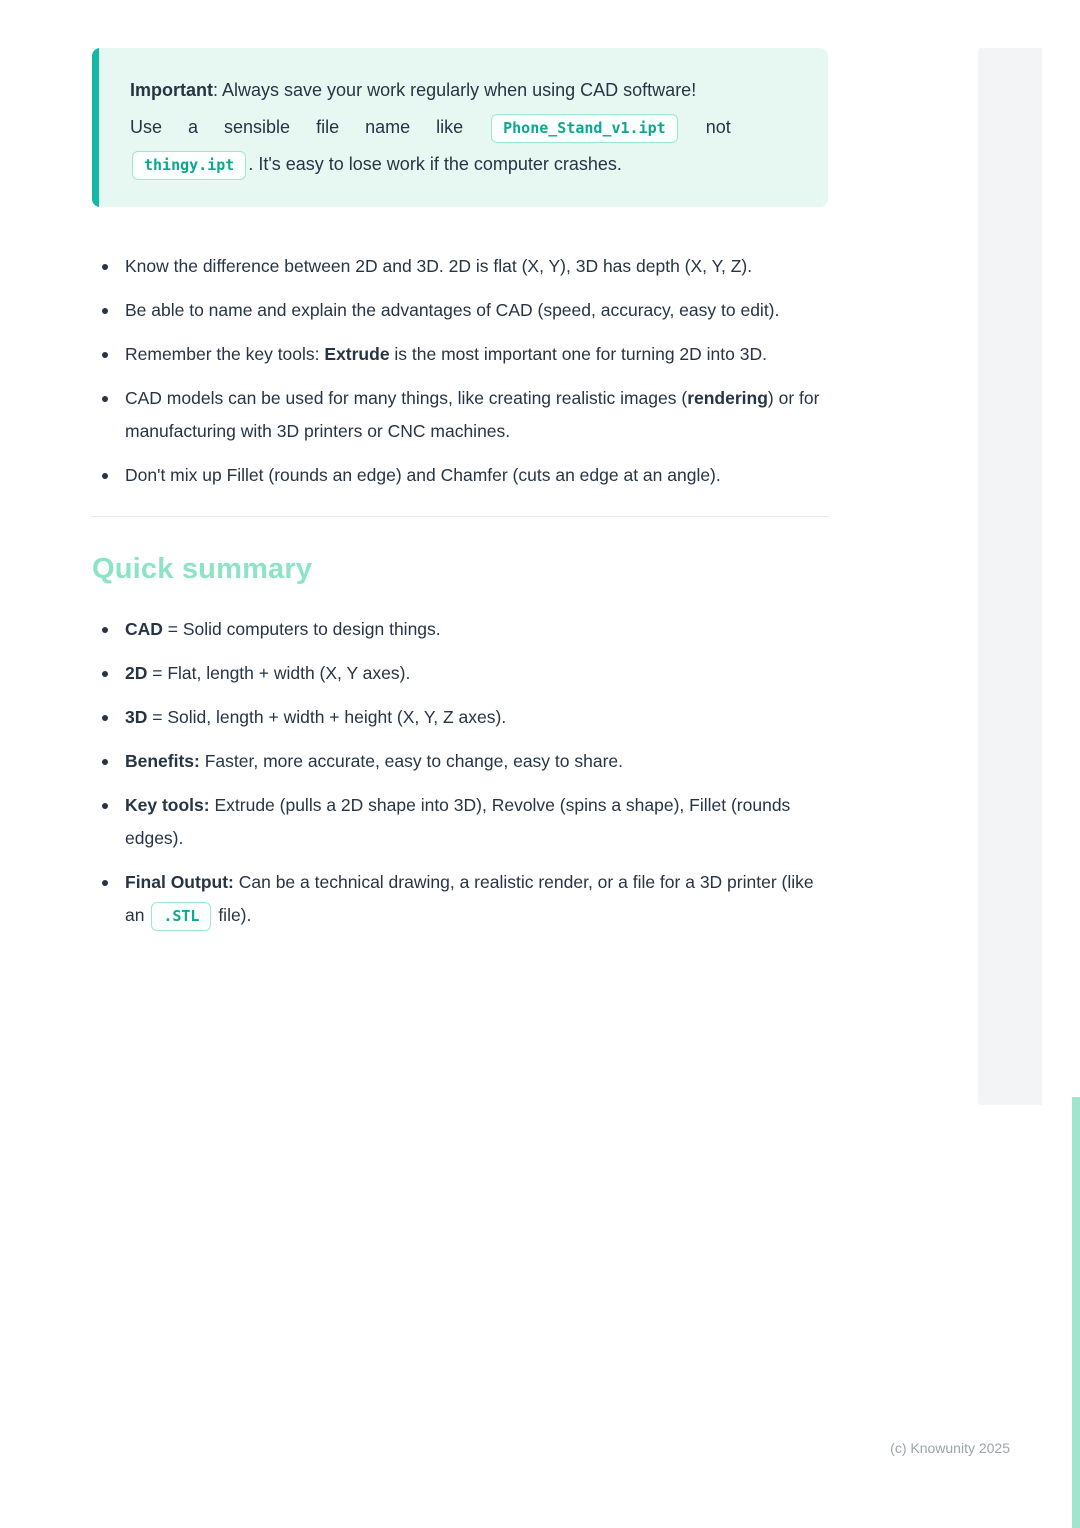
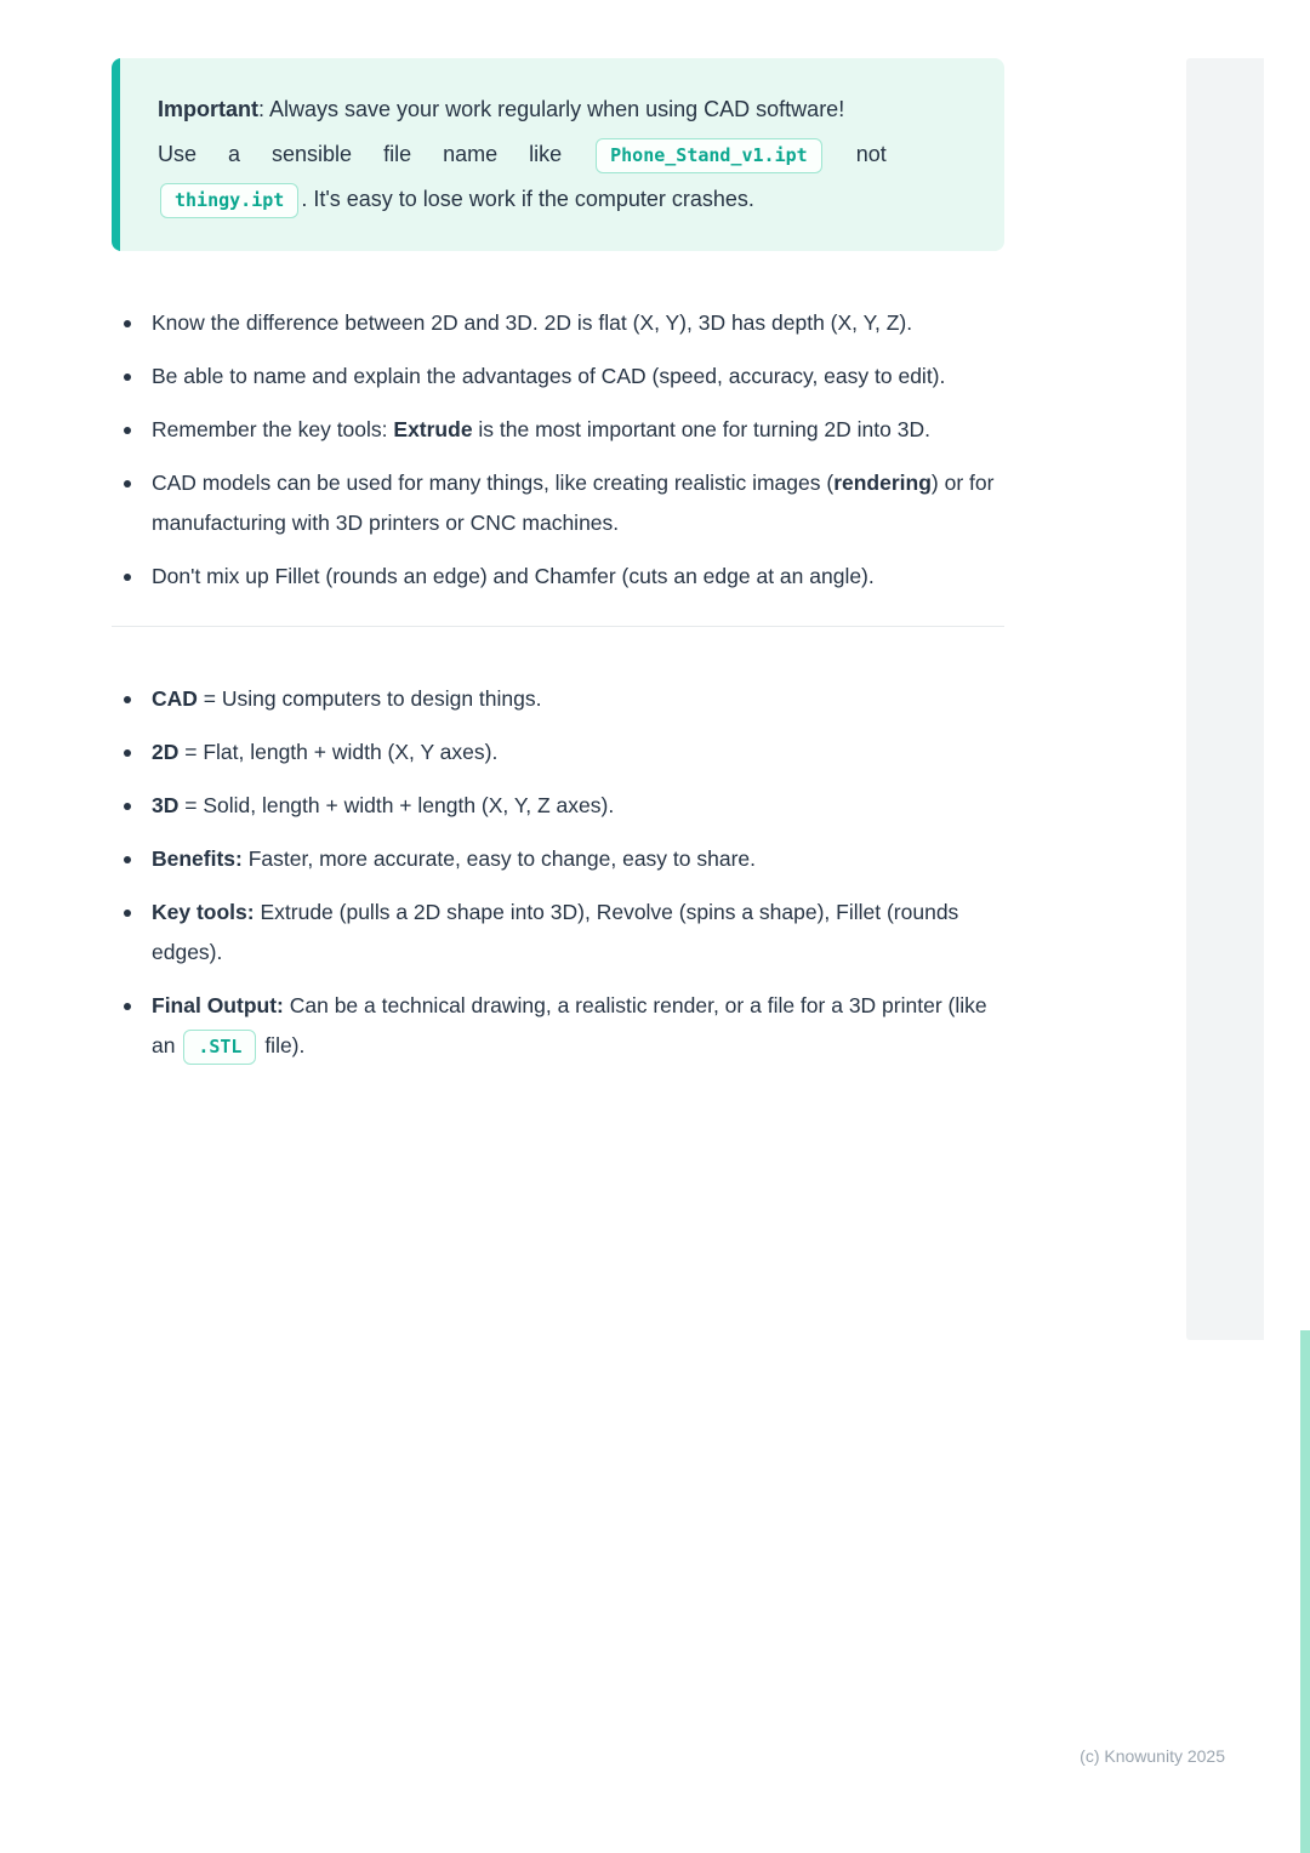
  Important: Always save your work regularly when using CAD software!
  Use a sensible file name like Phone_Stand_v1.ipt not
  thingy.ipt . It's easy to lose work if the computer crashes.
  Know the difference between 2D and 3D. 2D is flat (X, Y), 3D has depth (X, Y, Z).
  Be able to name and explain the advantages of CAD (speed, accuracy, easy to edit).
  Remember the key tools: Extrude is the most important one for turning 2D into 3D.
  CAD models can be used for many things, like creating realistic images (rendering) or for manufacturing with 3D printers or CNC machines.
  Don't mix up Fillet (rounds an edge) and Chamfer (cuts an edge at an angle).
- Quick summary
- CAD = Solid computers to design things.
+ CAD = Using computers to design things.
  2D = Flat, length + width (X, Y axes).
- 3D = Solid, length + width + height (X, Y, Z axes).
+ 3D = Solid, length + width + length (X, Y, Z axes).
  Benefits: Faster, more accurate, easy to change, easy to share.
  Key tools: Extrude (pulls a 2D shape into 3D), Revolve (spins a shape), Fillet (rounds edges).
  Final Output: Can be a technical drawing, a realistic render, or a file for a 3D printer (like an .STL file).
  (c) Knowunity 2025
